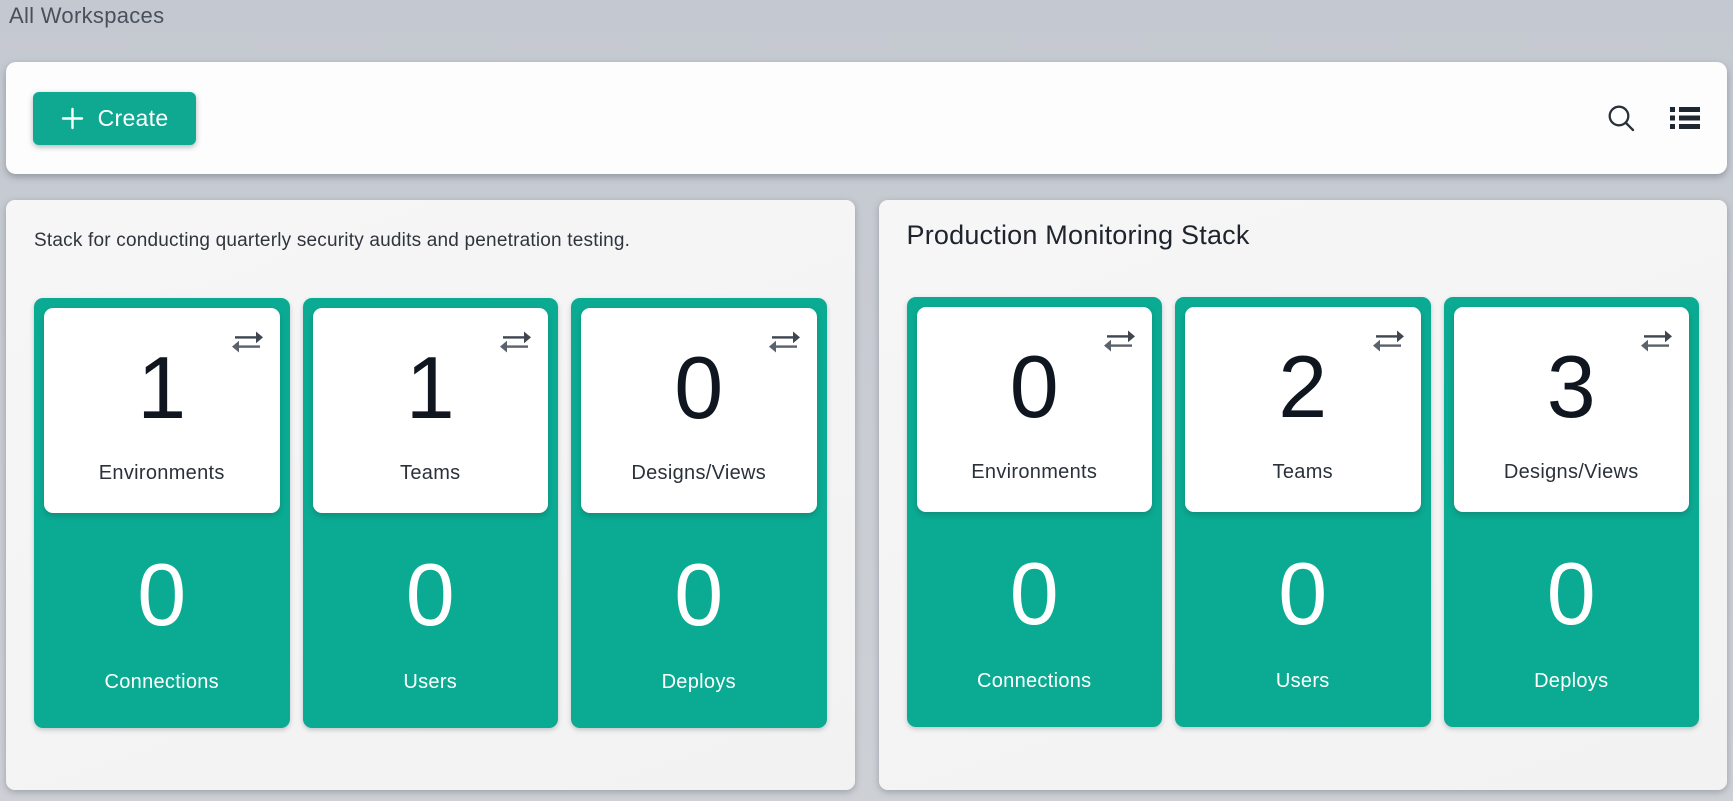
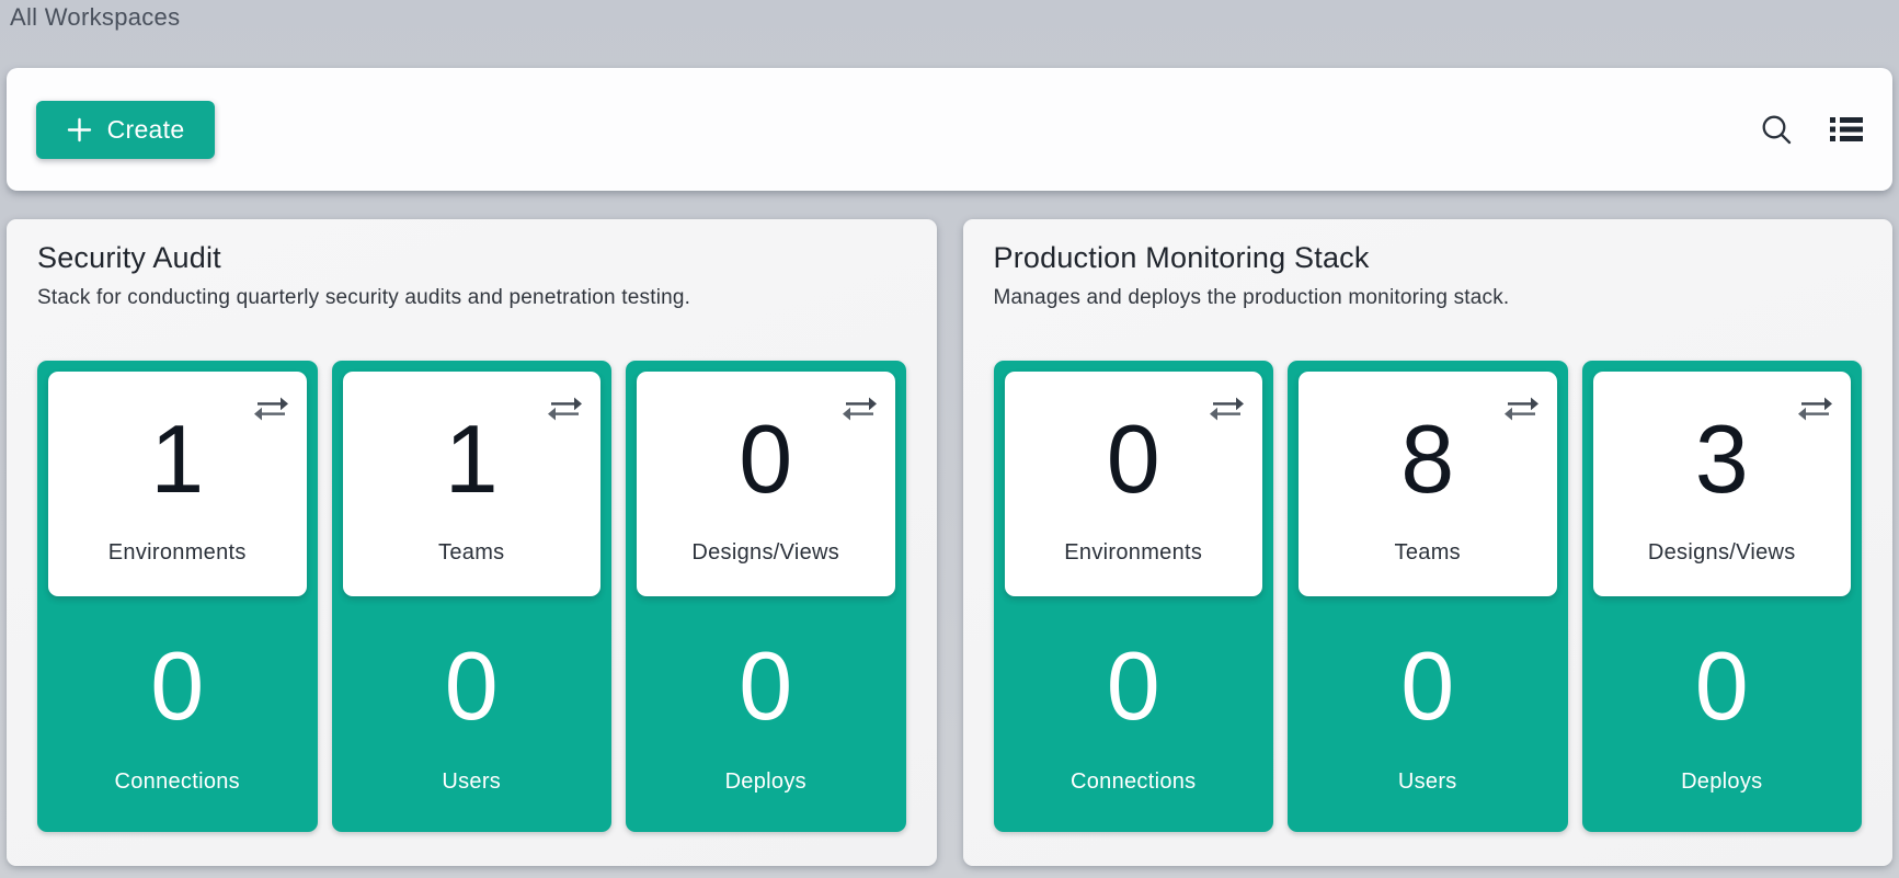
  All Workspaces
  Create
+ Security Audit
  Stack for conducting quarterly security audits and penetration testing.
  1
  Environments
  0
  Connections
  1
  Teams
  0
  Users
  0
  Designs/Views
  0
  Deploys
  Production Monitoring Stack
+ Manages and deploys the production monitoring stack.
  0
  Environments
  0
  Connections
- 2
+ 8
  Teams
  0
  Users
  3
  Designs/Views
  0
  Deploys
